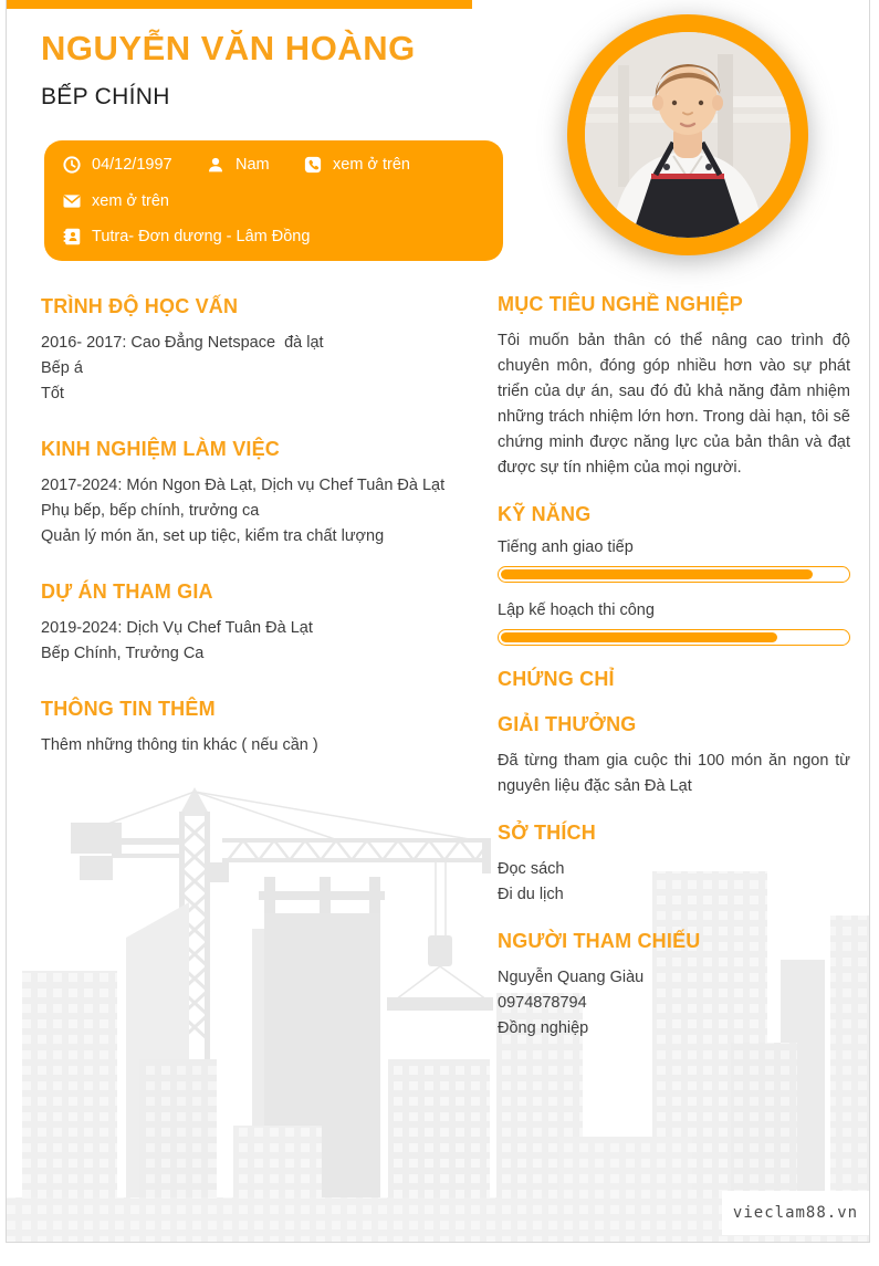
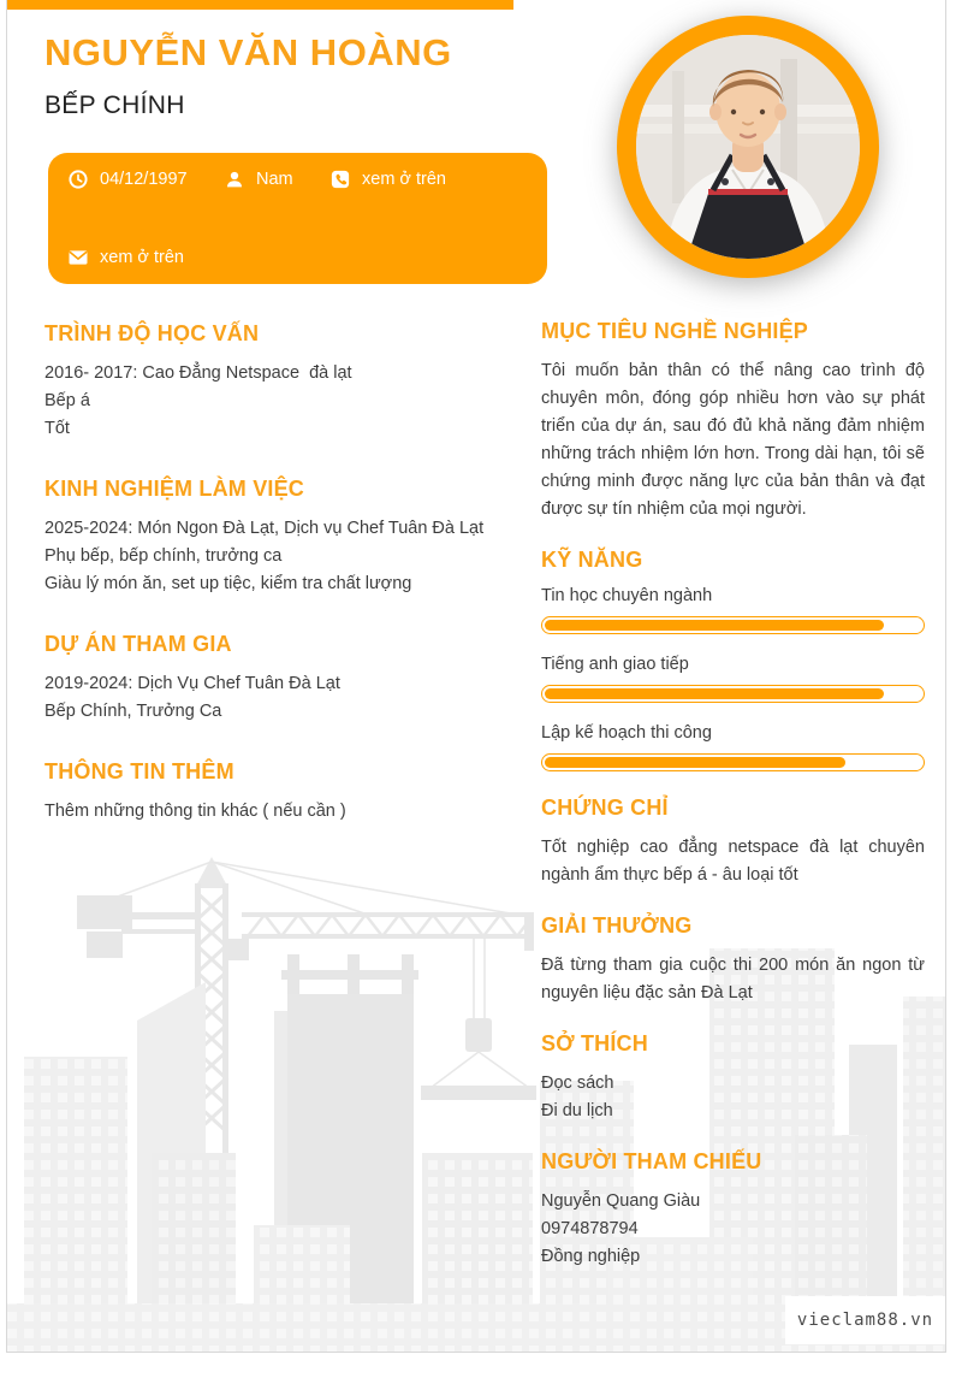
  NGUYỄN VĂN HOÀNG
  BẾP CHÍNH
  04/12/1997
  Nam
  xem ở trên
  xem ở trên
- Tutra- Đơn dương - Lâm Đồng
  TRÌNH ĐỘ HỌC VẤN
  2016- 2017: Cao Đẳng Netspace đà lạt
  Bếp á
  Tốt
  KINH NGHIỆM LÀM VIỆC
- 2017-2024: Món Ngon Đà Lạt, Dịch vụ Chef Tuân Đà Lạt
+ 2025-2024: Món Ngon Đà Lạt, Dịch vụ Chef Tuân Đà Lạt
  Phụ bếp, bếp chính, trưởng ca
- Quản lý món ăn, set up tiệc, kiểm tra chất lượng
+ Giàu lý món ăn, set up tiệc, kiểm tra chất lượng
  DỰ ÁN THAM GIA
  2019-2024: Dịch Vụ Chef Tuân Đà Lạt
  Bếp Chính, Trưởng Ca
  THÔNG TIN THÊM
  Thêm những thông tin khác ( nếu cần )
  MỤC TIÊU NGHỀ NGHIỆP
  Tôi muốn bản thân có thể nâng cao trình độ chuyên môn, đóng góp nhiều hơn vào sự phát triển của dự án, sau đó đủ khả năng đảm nhiệm những trách nhiệm lớn hơn. Trong dài hạn, tôi sẽ chứng minh được năng lực của bản thân và đạt được sự tín nhiệm của mọi người.
  KỸ NĂNG
+ Tin học chuyên ngành
  Tiếng anh giao tiếp
  Lập kế hoạch thi công
  CHỨNG CHỈ
+ Tốt nghiệp cao đẳng netspace đà lạt chuyên ngành ẩm thực bếp á - âu loại tốt
  GIẢI THƯỞNG
- Đã từng tham gia cuộc thi 100 món ăn ngon từ nguyên liệu đặc sản Đà Lạt
+ Đã từng tham gia cuộc thi 200 món ăn ngon từ nguyên liệu đặc sản Đà Lạt
  SỞ THÍCH
  Đọc sách
  Đi du lịch
  NGƯỜI THAM CHIẾU
  Nguyễn Quang Giàu
  0974878794
  Đồng nghiệp
  vieclam88.vn
